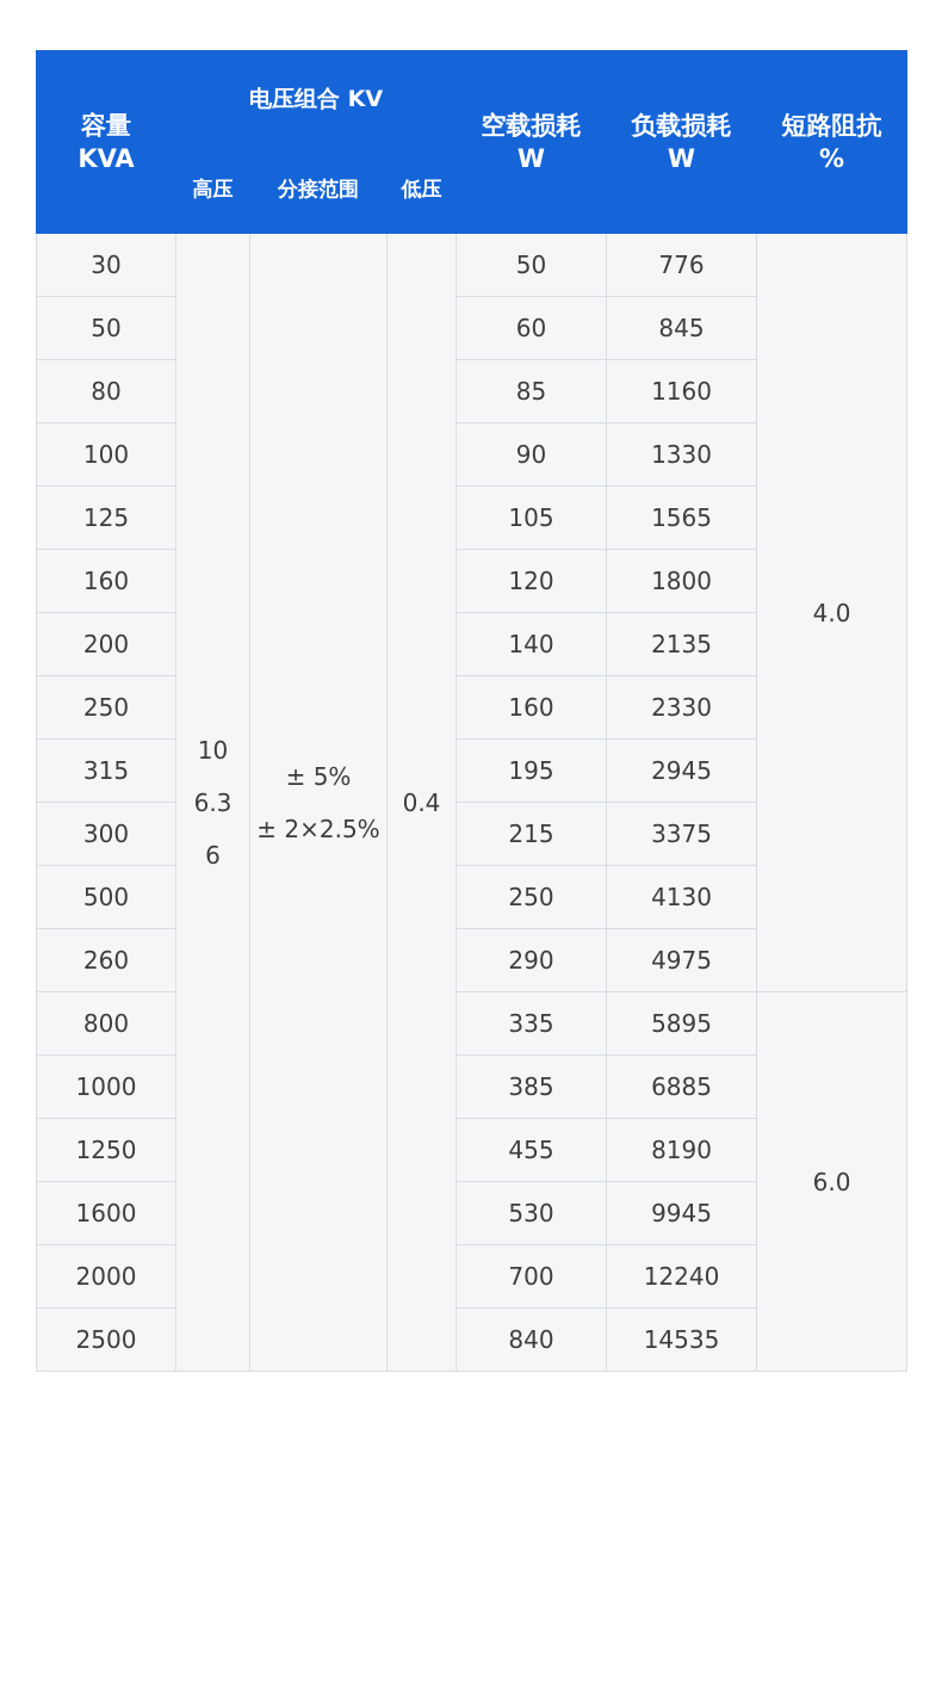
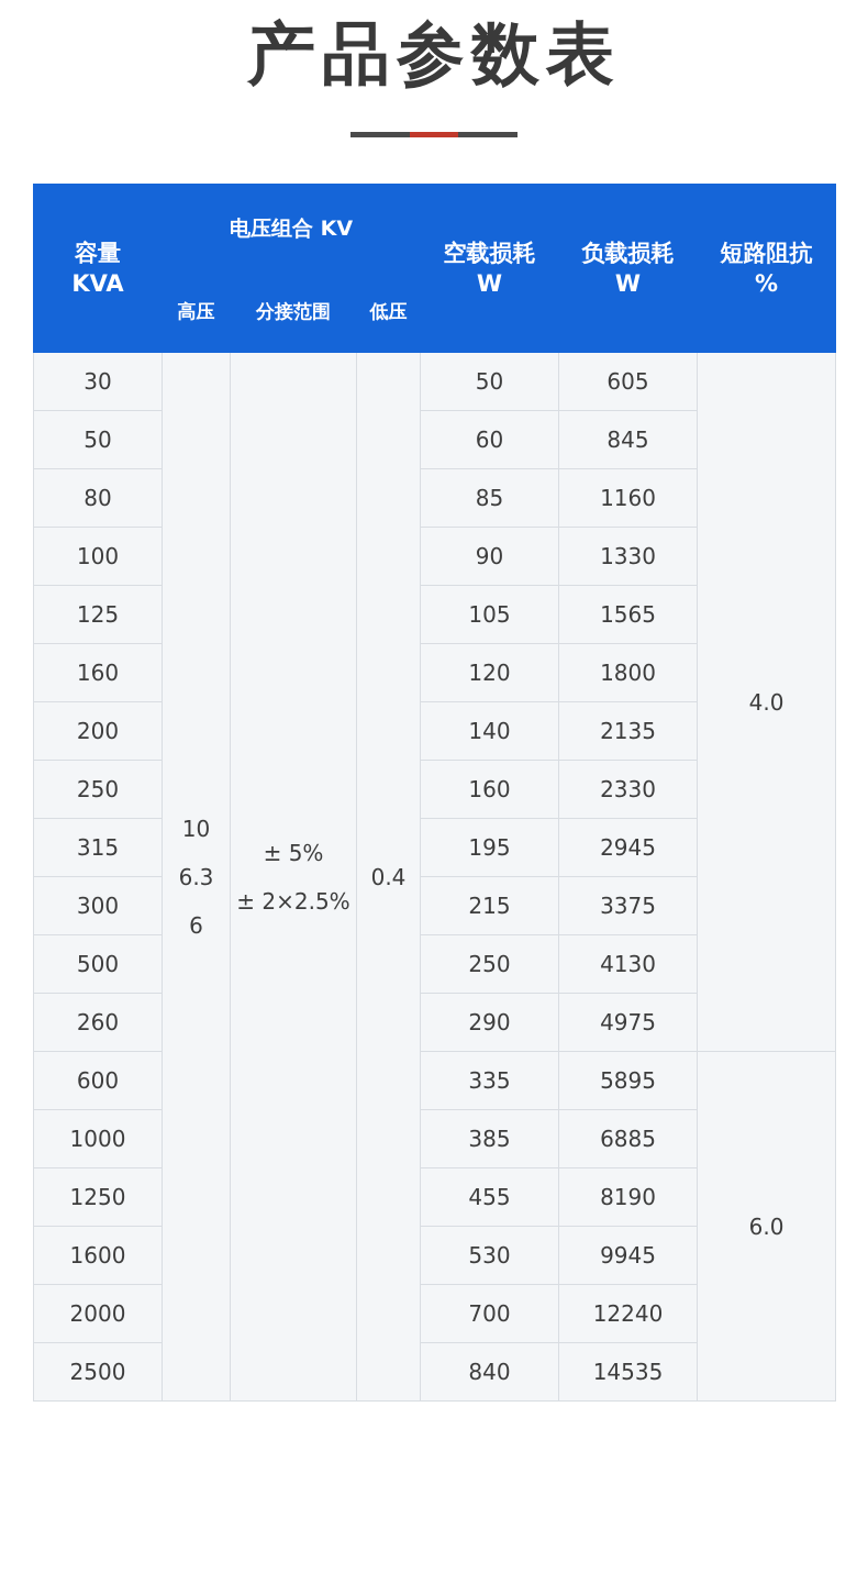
+ 产品参数表
  容量 KVA	电压组合 KV	空载损耗 W	负载损耗 W	短路阻抗 %
  高压	分接范围	低压
- 30	10 6.3 6	± 5% ± 2×2.5%	0.4	50	776	4.0
+ 30	10 6.3 6	± 5% ± 2×2.5%	0.4	50	605	4.0
  50	60	845
  80	85	1160
  100	90	1330
  125	105	1565
  160	120	1800
  200	140	2135
  250	160	2330
  315	195	2945
  300	215	3375
  500	250	4130
  260	290	4975
- 800	335	5895	6.0
+ 600	335	5895	6.0
  1000	385	6885
  1250	455	8190
  1600	530	9945
  2000	700	12240
  2500	840	14535
